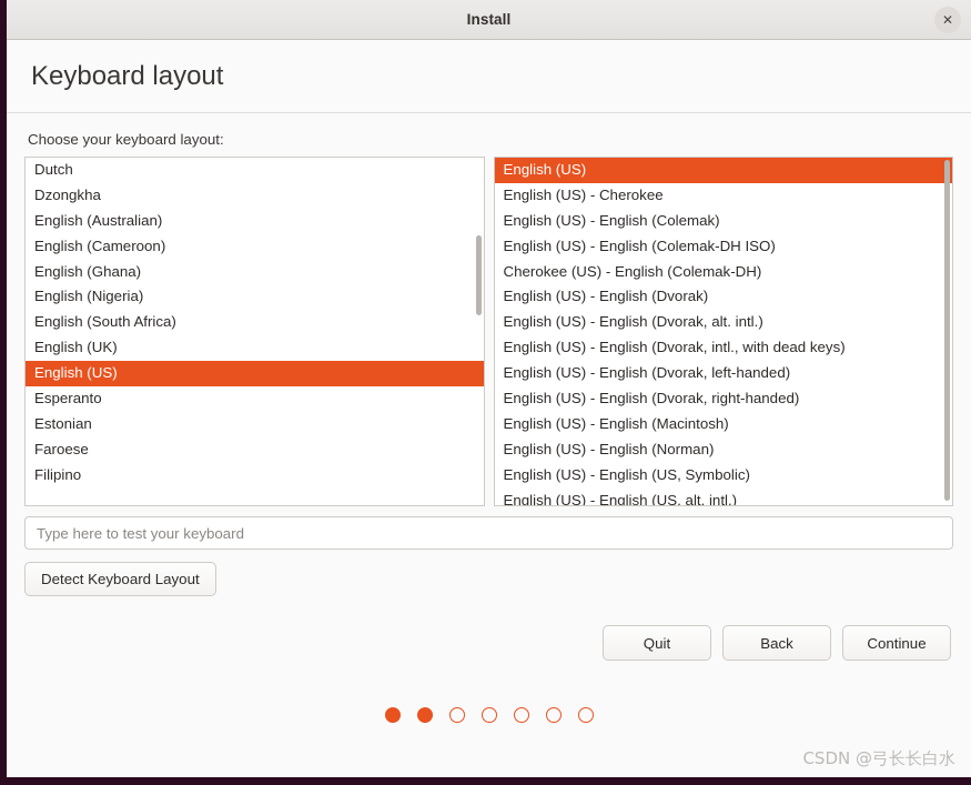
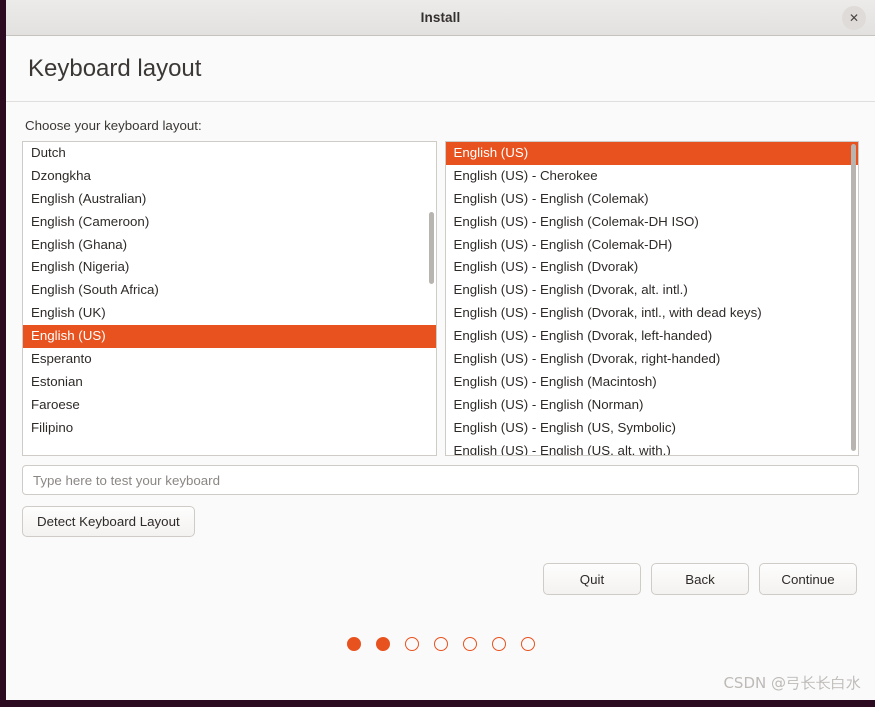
  Install
  ✕
  Keyboard layout
  Choose your keyboard layout:
  Dutch
  Dzongkha
  English (Australian)
  English (Cameroon)
  English (Ghana)
  English (Nigeria)
  English (South Africa)
  English (UK)
  English (US)
  Esperanto
  Estonian
  Faroese
  Filipino
  English (US)
  English (US) - Cherokee
  English (US) - English (Colemak)
  English (US) - English (Colemak-DH ISO)
- Cherokee (US) - English (Colemak-DH)
+ English (US) - English (Colemak-DH)
  English (US) - English (Dvorak)
  English (US) - English (Dvorak, alt. intl.)
  English (US) - English (Dvorak, intl., with dead keys)
  English (US) - English (Dvorak, left-handed)
  English (US) - English (Dvorak, right-handed)
  English (US) - English (Macintosh)
  English (US) - English (Norman)
  English (US) - English (US, Symbolic)
- English (US) - English (US, alt. intl.)
+ English (US) - English (US, alt. with.)
  Type here to test your keyboard
  Detect Keyboard Layout
  Quit
  Back
  Continue
  CSDN @弓长长白水
